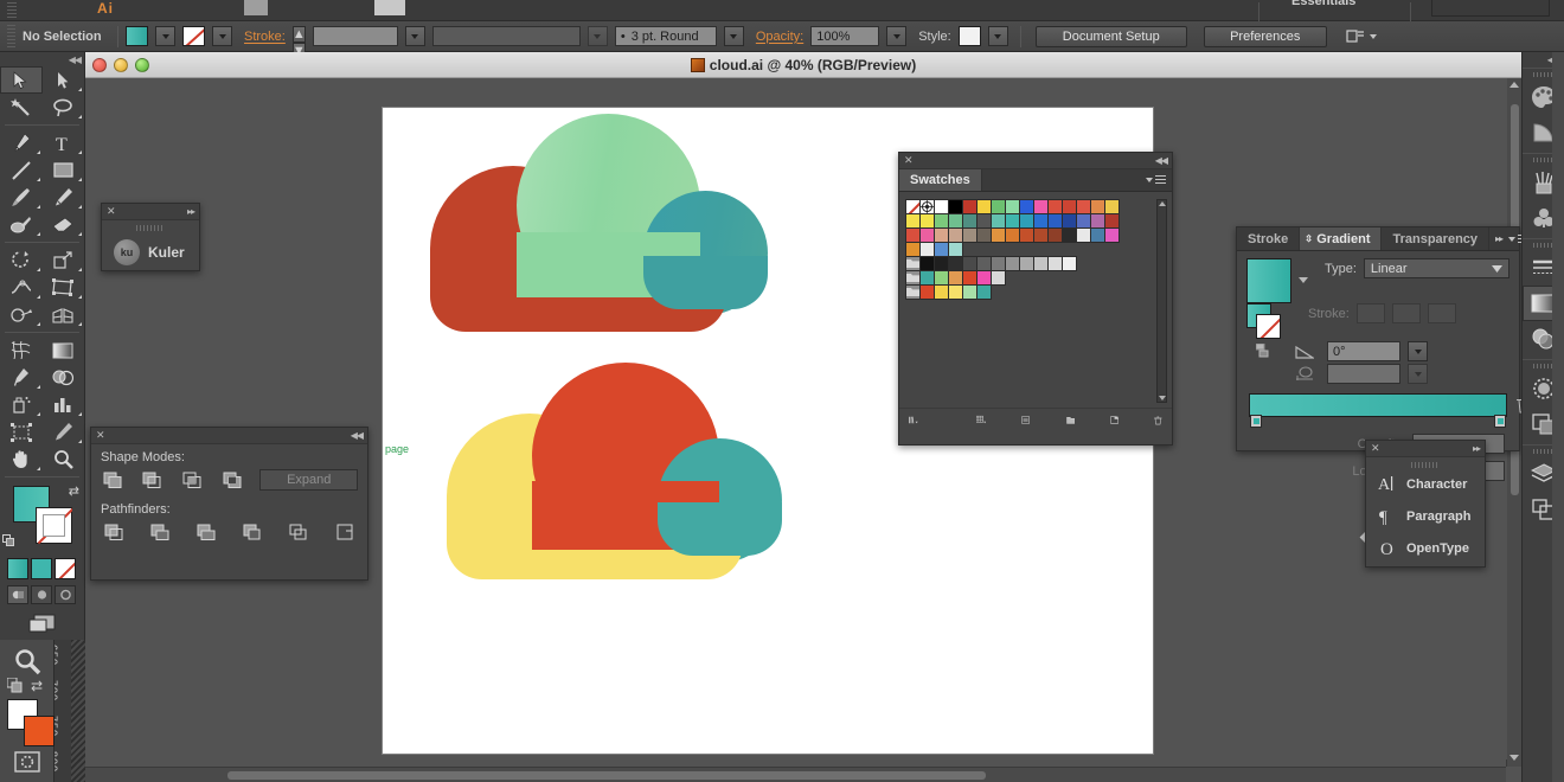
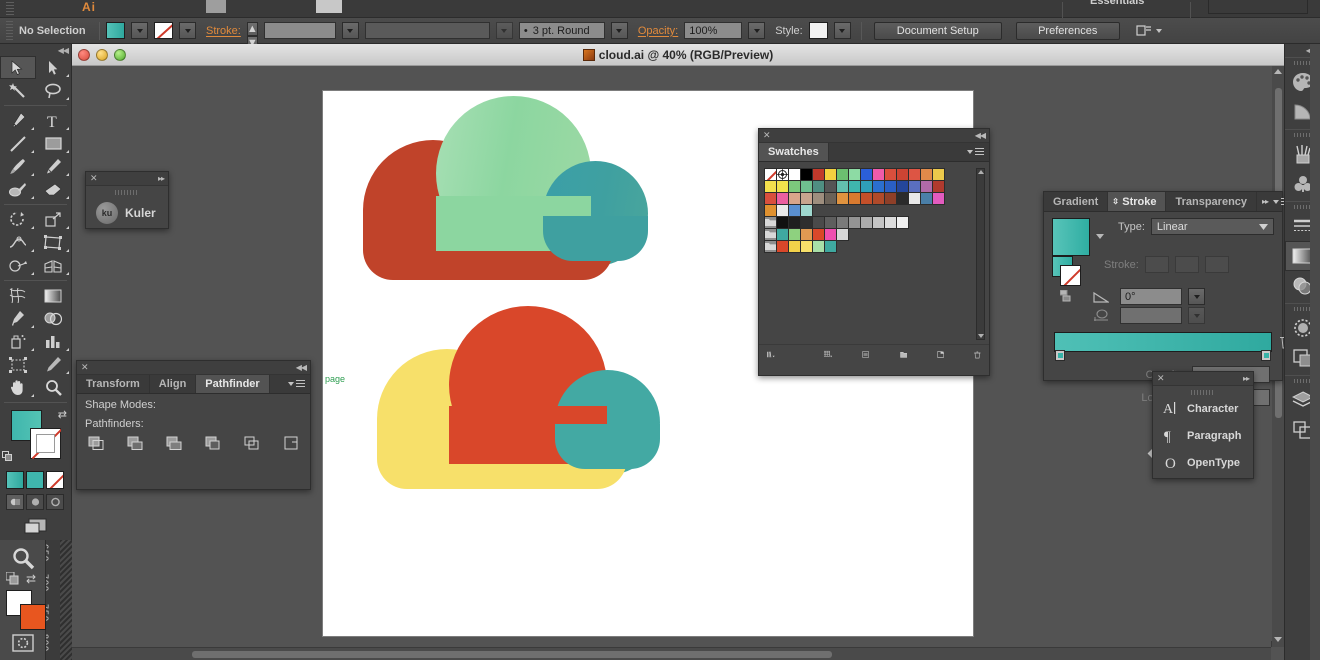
  Ai
  Essentials
  No Selection
  Stroke:
  ▲
  ▼
  •
  3 pt. Round
  Opacity:
  100%
  Style:
  Document Setup
  Preferences
  ◀◀
  T
  ⇄
  ⇄
  cloud.ai @ 40% (RGB/Preview)
  page
  ✕
  ▸▸
  ku
  Kuler
  ✕
  ◀◀
+ Transform
+ Align
+ Pathfinder
  Shape Modes:
- Expand
  Pathfinders:
  ✕
  ◀◀
  Swatches
- Stroke
+ Gradient
  ⇳
- Gradient
+ Stroke
  Transparency
  ▸▸
  Type:
  Linear
  Stroke:
  0°
  ✕
  ▸▸
  A
  Character
  ¶
  Paragraph
  O
  OpenType
